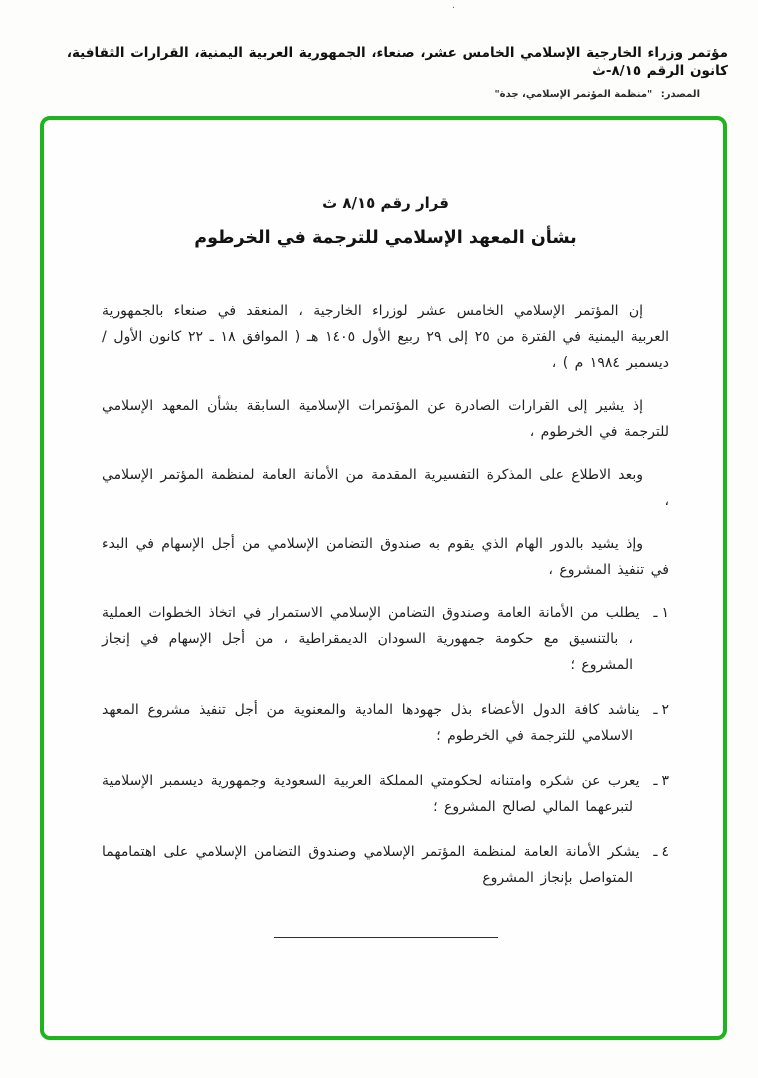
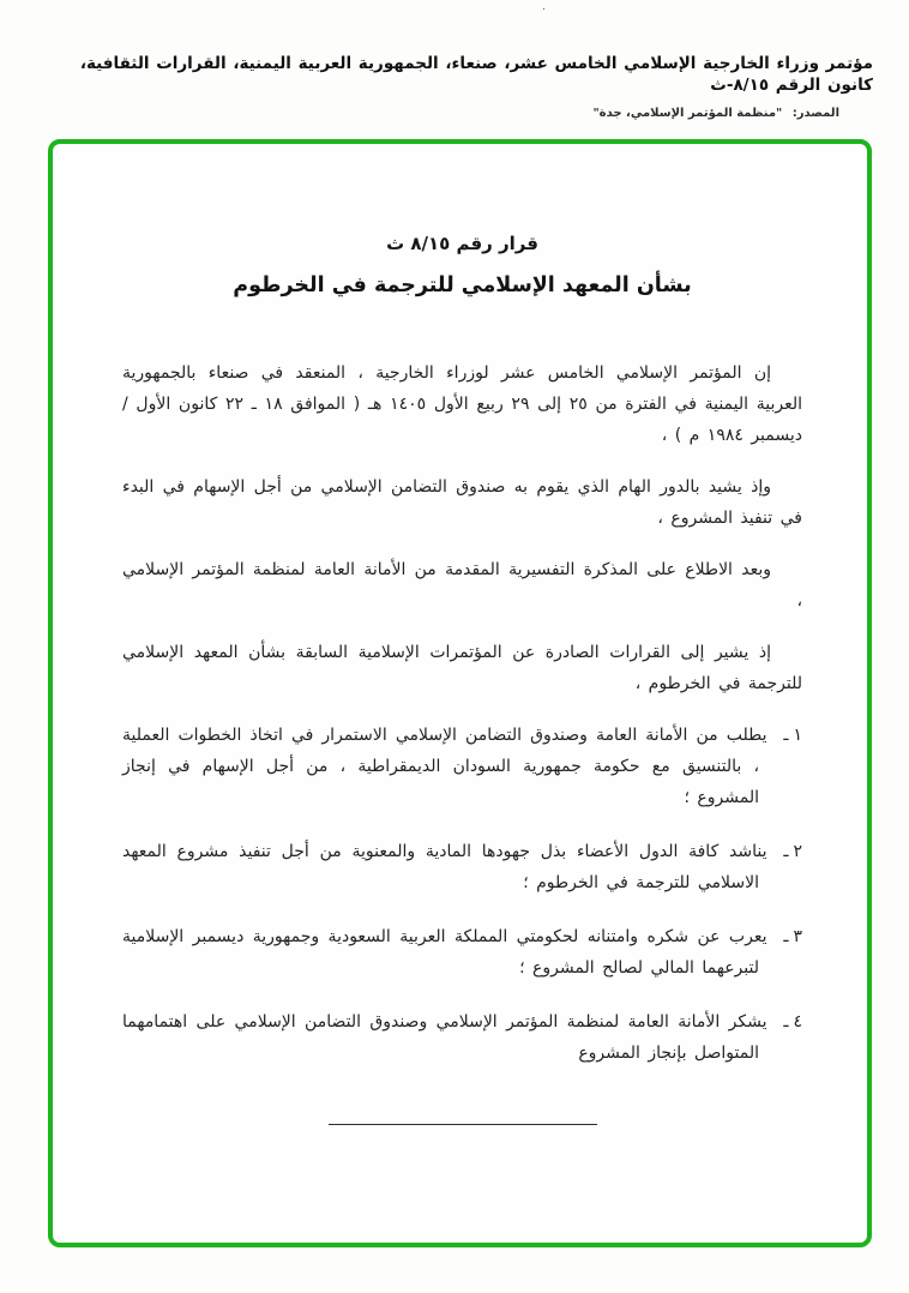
  ٠
  مؤتمر وزراء الخارجية الإسلامي الخامس عشر، صنعاء، الجمهورية العربية اليمنية، القرارات الثقافية، كانون الرقم ٨/١٥-ث
  المصدر: "منظمة المؤتمر الإسلامي، جدة"
  قرار رقم ٨/١٥ ث
  بشأن المعهد الإسلامي للترجمة في الخرطوم
  إن المؤتمر الإسلامي الخامس عشر لوزراء الخارجية ، المنعقد في صنعاء بالجمهورية العربية اليمنية في الفترة من ٢٥ إلى ٢٩ ربيع الأول ١٤٠٥ هـ ( الموافق ١٨ ـ ٢٢ كانون الأول /ديسمبر ١٩٨٤ م ) ،
- إذ يشير إلى القرارات الصادرة عن المؤتمرات الإسلامية السابقة بشأن المعهد الإسلامي للترجمة في الخرطوم ،
+ وإذ يشيد بالدور الهام الذي يقوم به صندوق التضامن الإسلامي من أجل الإسهام في البدء في تنفيذ المشروع ،
  وبعد الاطلاع على المذكرة التفسيرية المقدمة من الأمانة العامة لمنظمة المؤتمر الإسلامي ،
- وإذ يشيد بالدور الهام الذي يقوم به صندوق التضامن الإسلامي من أجل الإسهام في البدء في تنفيذ المشروع ،
+ إذ يشير إلى القرارات الصادرة عن المؤتمرات الإسلامية السابقة بشأن المعهد الإسلامي للترجمة في الخرطوم ،
  ١ـيطلب من الأمانة العامة وصندوق التضامن الإسلامي الاستمرار في اتخاذ الخطوات العملية ، بالتنسيق مع حكومة جمهورية السودان الديمقراطية ، من أجل الإسهام في إنجاز المشروع ؛
  ٢ـيناشد كافة الدول الأعضاء بذل جهودها المادية والمعنوية من أجل تنفيذ مشروع المعهد الاسلامي للترجمة في الخرطوم ؛
  ٣ـيعرب عن شكره وامتنانه لحكومتي المملكة العربية السعودية وجمهورية ديسمبر الإسلامية لتبرعهما المالي لصالح المشروع ؛
  ٤ـيشكر الأمانة العامة لمنظمة المؤتمر الإسلامي وصندوق التضامن الإسلامي على اهتمامهما المتواصل بإنجاز المشروع
